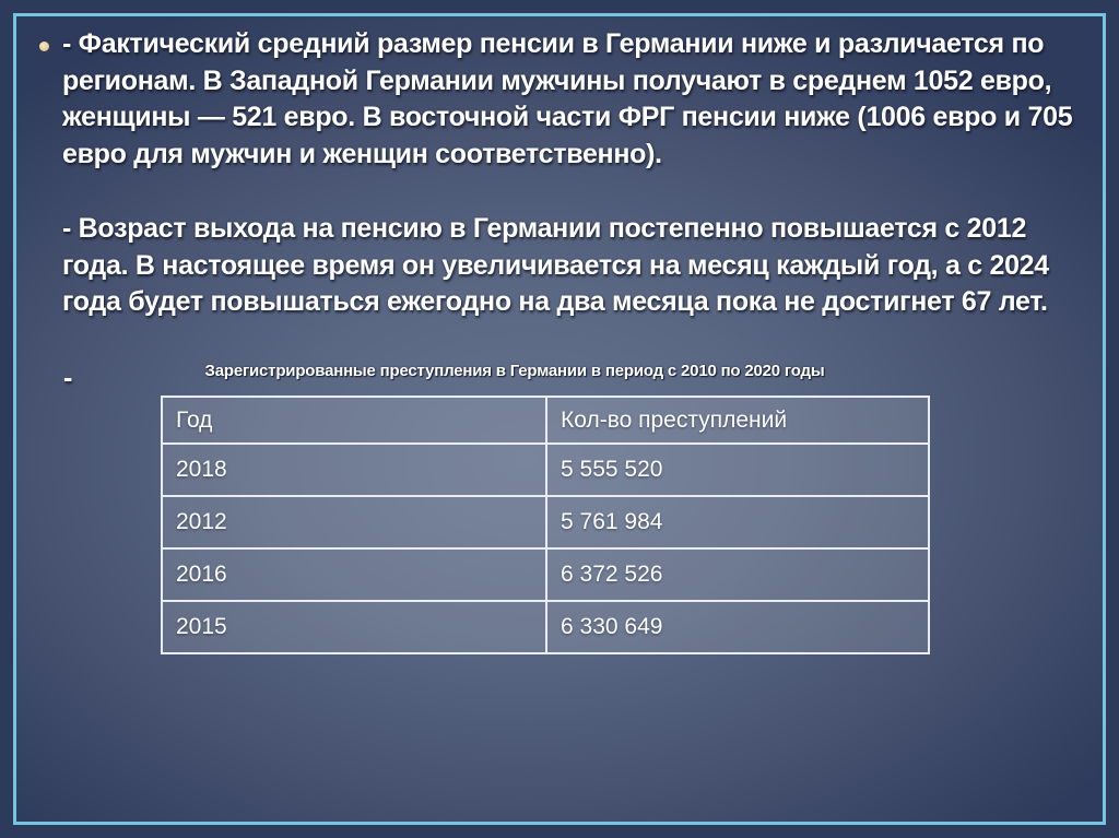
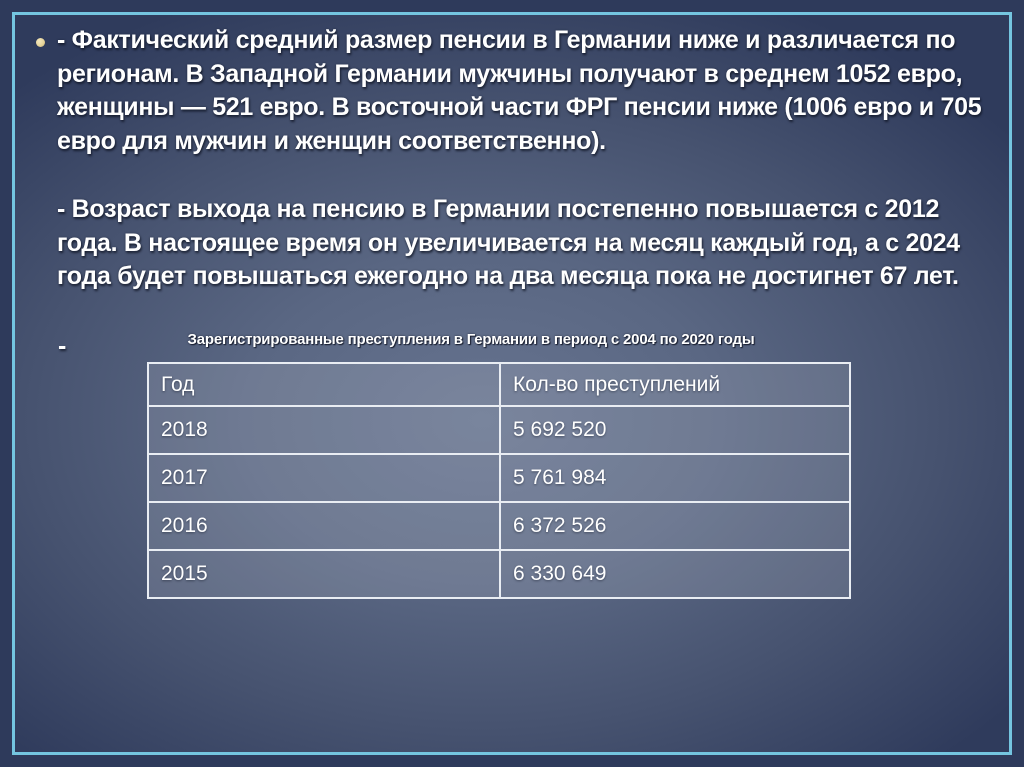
  - Фактический средний размер пенсии в Германии ниже и различается по
  регионам. В Западной Германии мужчины получают в среднем 1052 евро,
  женщины — 521 евро. В восточной части ФРГ пенсии ниже (1006 евро и 705
  евро для мужчин и женщин соответственно).
  - Возраст выхода на пенсию в Германии постепенно повышается с 2012
  года. В настоящее время он увеличивается на месяц каждый год, а с 2024
  года будет повышаться ежегодно на два месяца пока не достигнет 67 лет.
  -
- Зарегистрированные преступления в Германии в период с 2010 по 2020 годы
+ Зарегистрированные преступления в Германии в период с 2004 по 2020 годы
  Год	Кол-во преступлений
- 2018	5 555 520
+ 2018	5 692 520
- 2012	5 761 984
+ 2017	5 761 984
  2016	6 372 526
  2015	6 330 649
